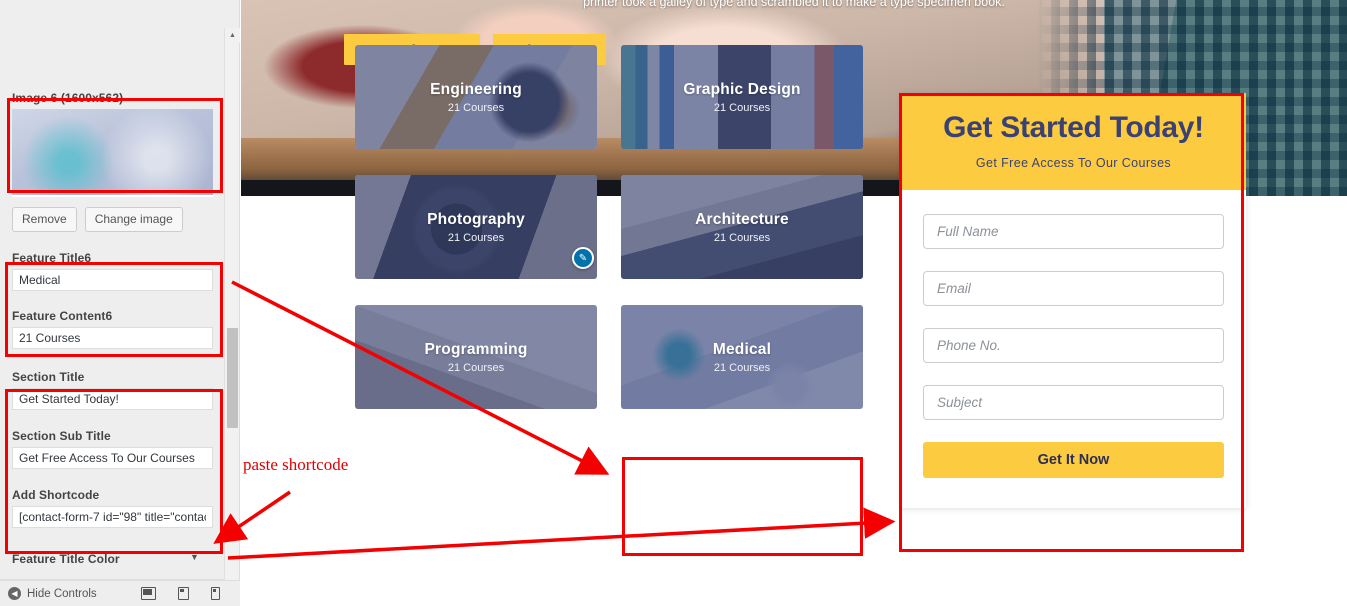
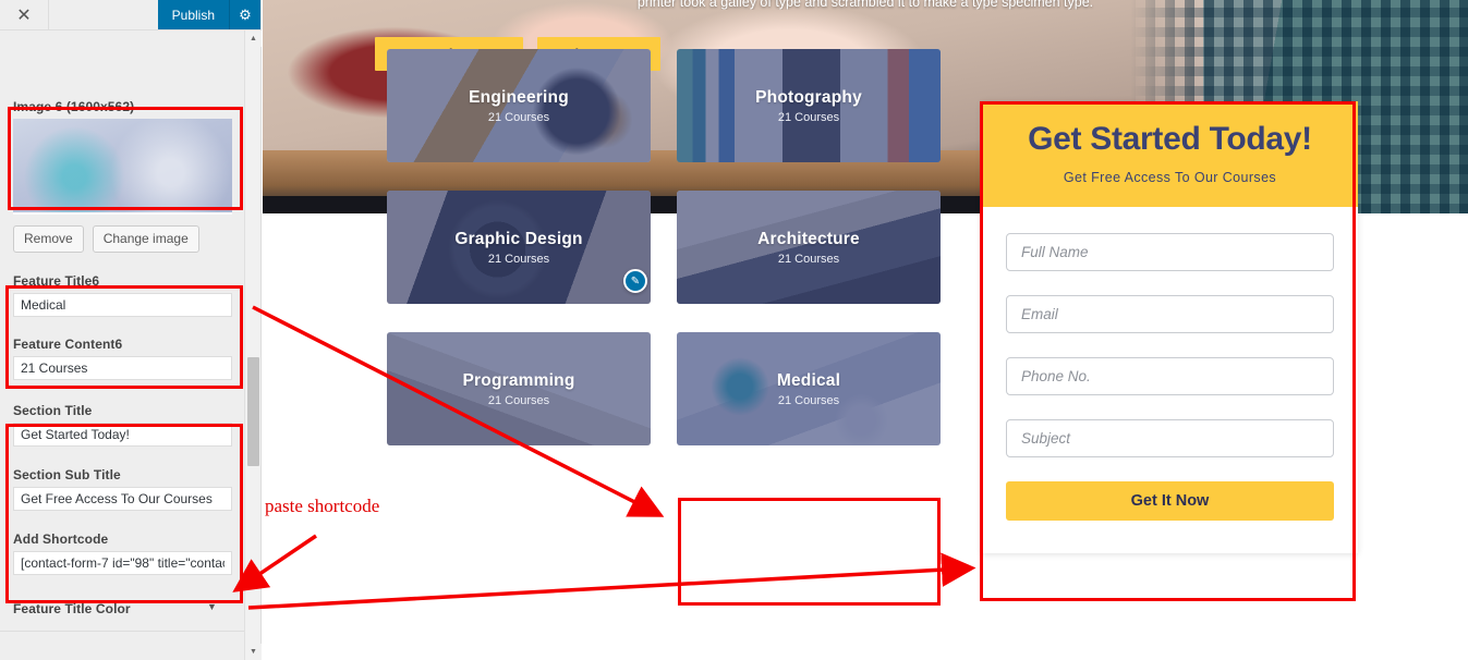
+ ✕
+ Publish
+ ⚙
  Image 6 (1600x562)
  Remove
  Change image
  Feature Title6
  Medical
  Feature Content6
  21 Courses
  Section Title
  Get Started Today!
  Section Sub Title
  Get Free Access To Our Courses
  Add Shortcode
  [contact-form-7 id="98" title="conta
  Feature Title Color
  ▼
- ◀
- Hide Controls
- printer took a galley of type and scrambled it to make a type specimen book.
+ printer took a galley of type and scrambled it to make a type specimen type.
  Engineering
  21 Courses
- Graphic Design
+ Photography
  21 Courses
- Photography
+ Graphic Design
  21 Courses
  Architecture
  21 Courses
  Programming
  21 Courses
  Medical
  21 Courses
  ✎
  Get Started Today!
  Get Free Access To Our Courses
  Full Name Email Phone No. Subject Get It Now
  paste shortcode
